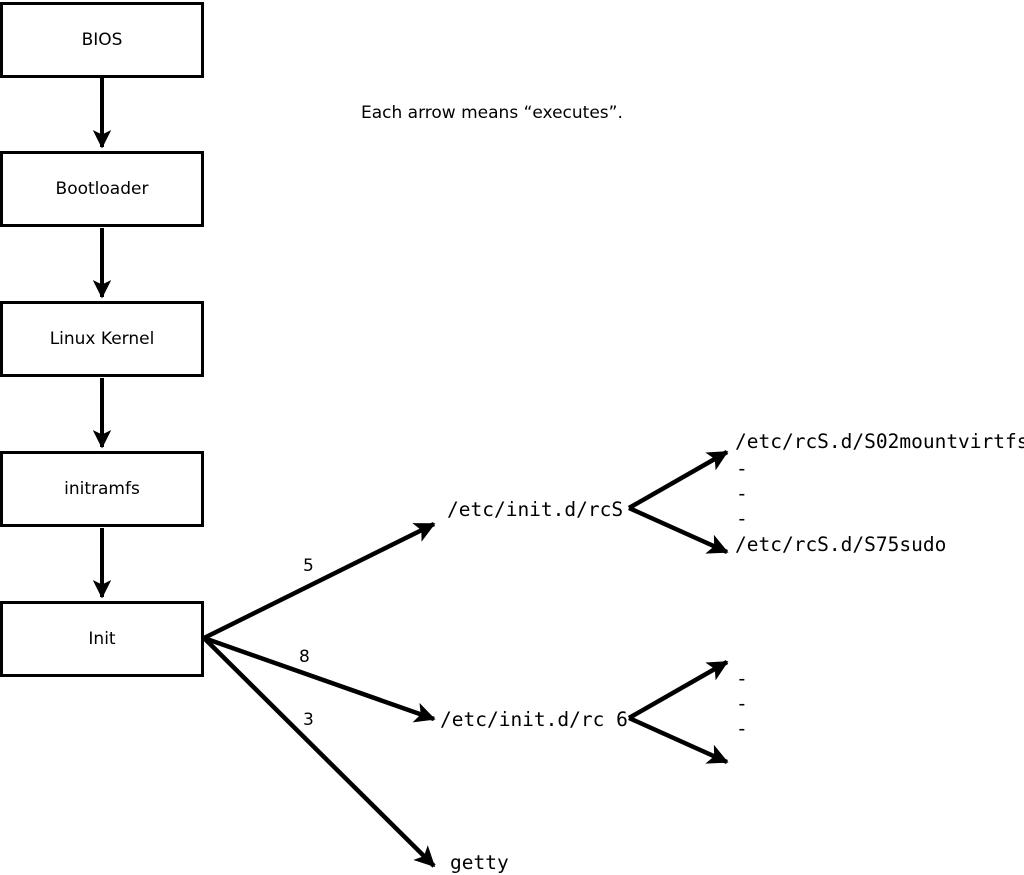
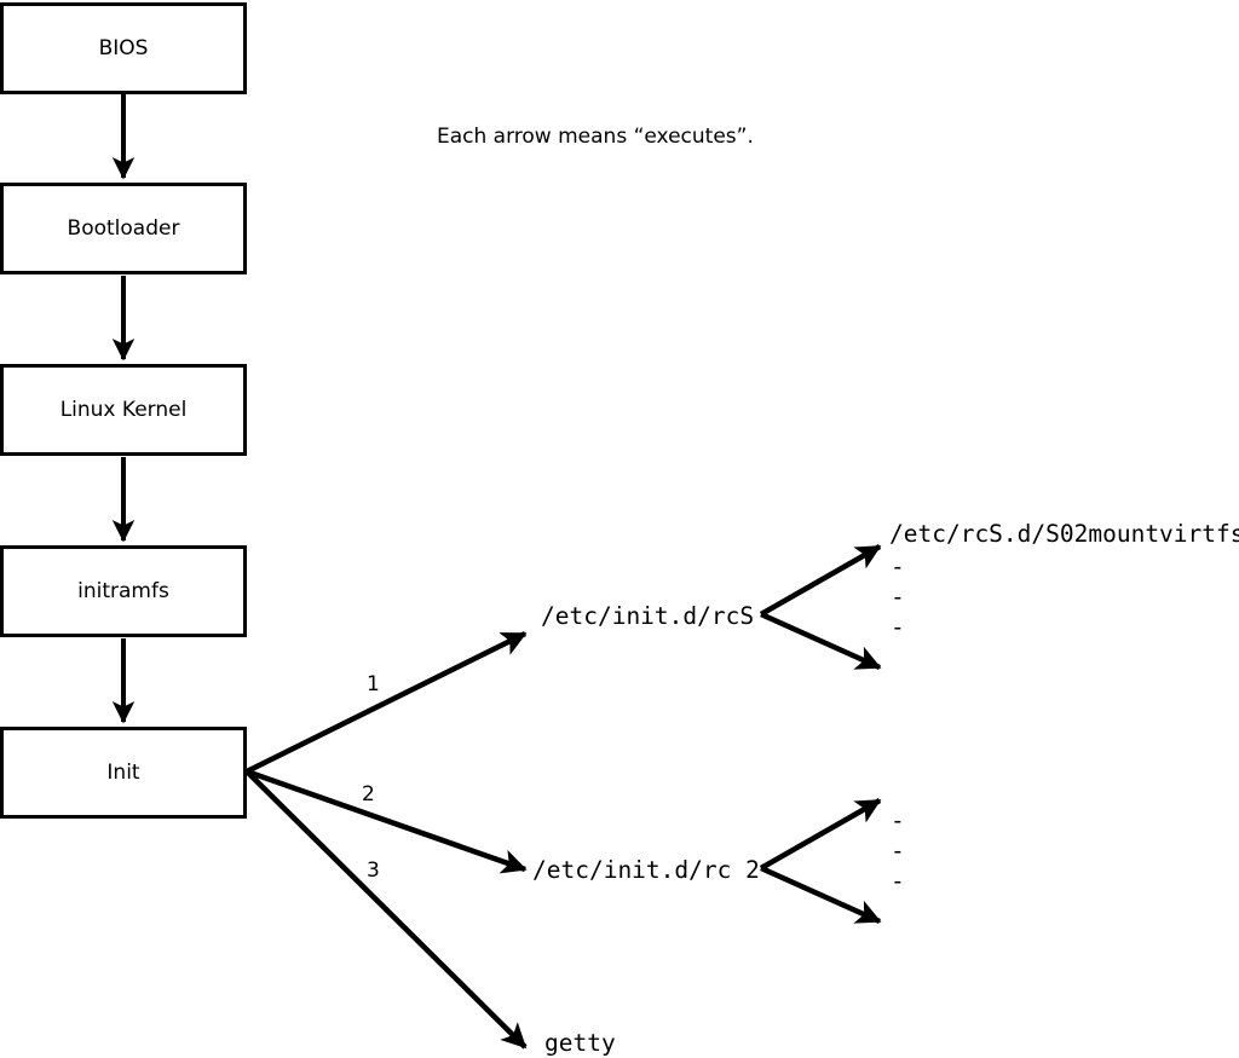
  BIOS
  Bootloader
  Linux Kernel
  initramfs
  Init
  Each arrow means “executes”.
- 5
+ 1
- 8
+ 2
  3
  /etc/init.d/rcS
- /etc/init.d/rc 6
+ /etc/init.d/rc 2
  getty
  /etc/rcS.d/S02mountvirtfs
  -
  -
  -
- /etc/rcS.d/S75sudo
  -
  -
  -
